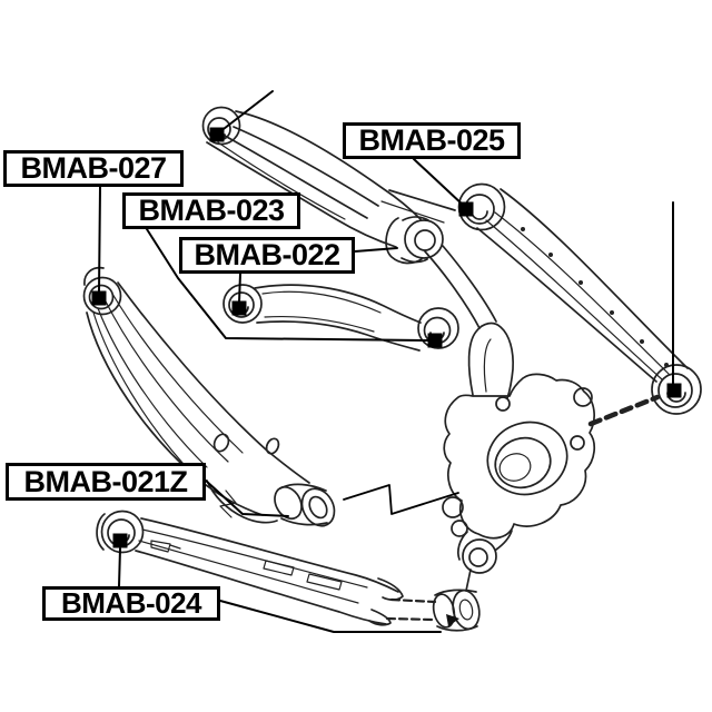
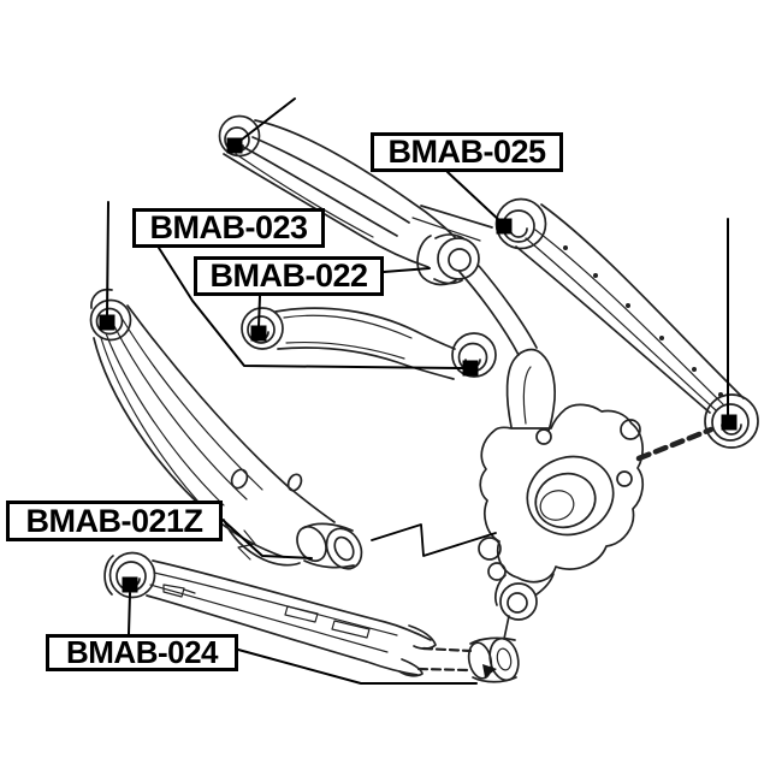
  BMAB-025
- BMAB-027
  BMAB-023
  BMAB-022
  BMAB-021Z
  BMAB-024
